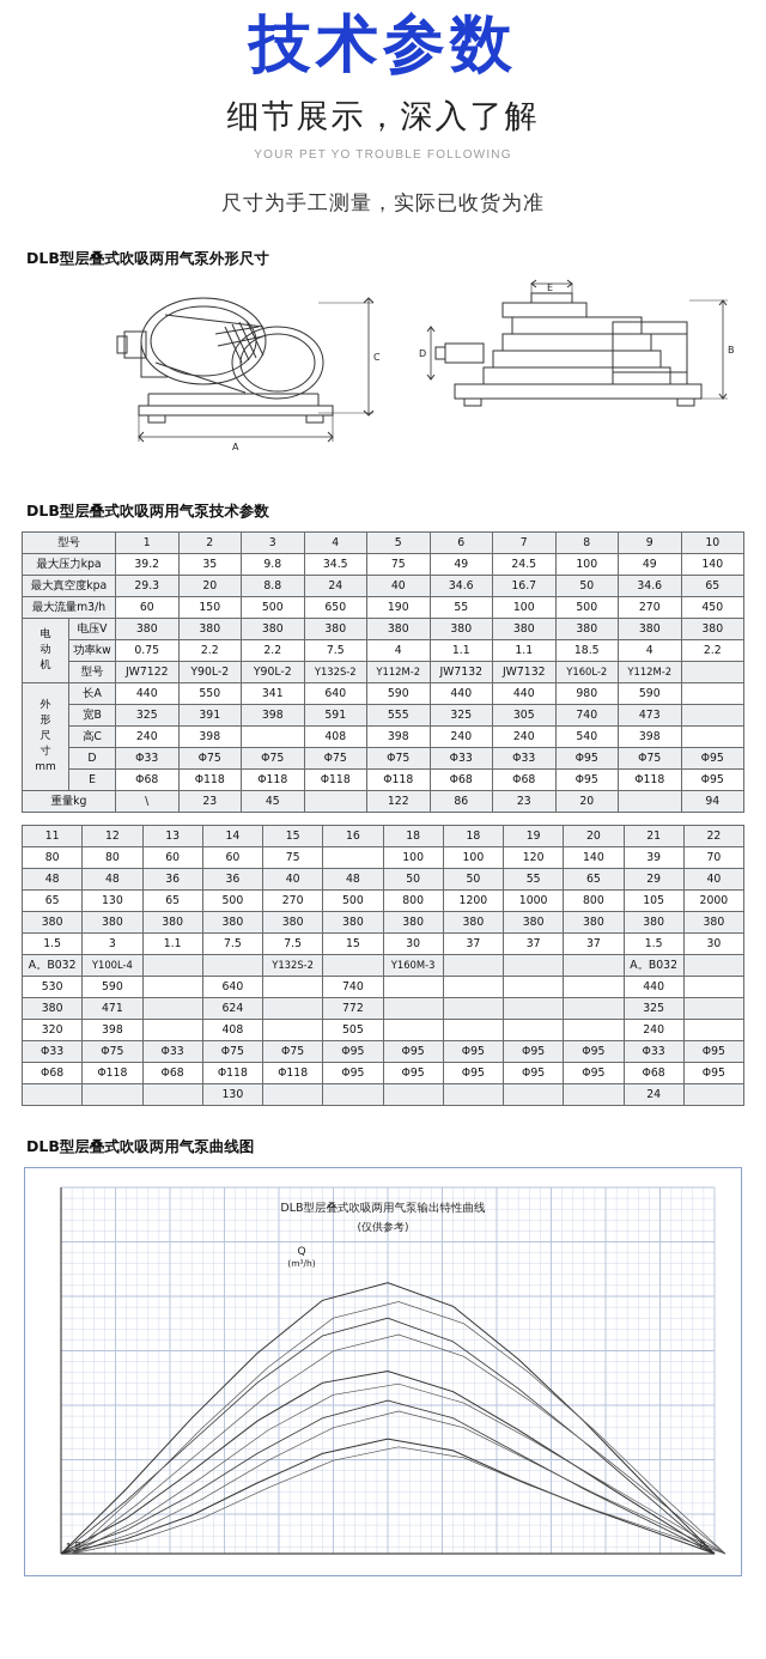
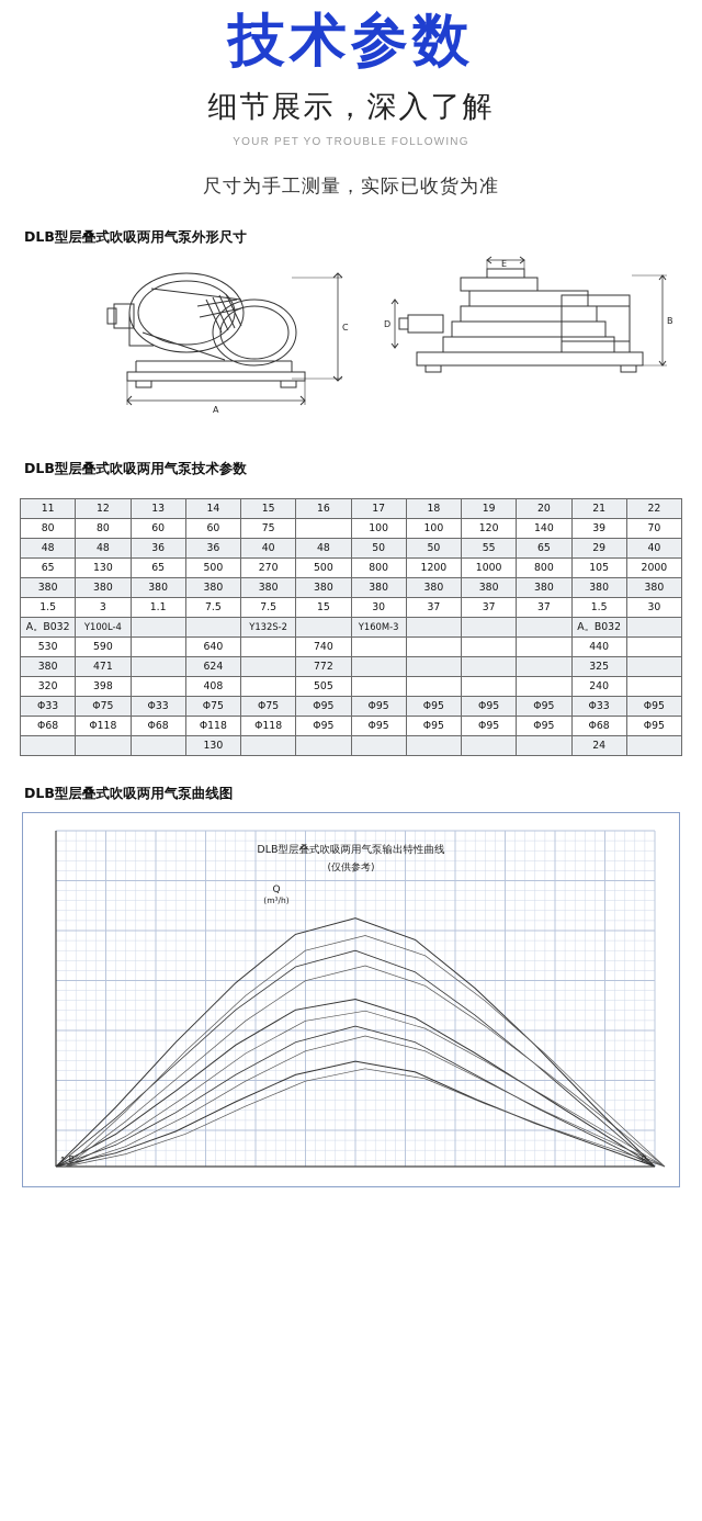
  技术参数
  细节展示，深入了解
  YOUR PET YO TROUBLE FOLLOWING
  尺寸为手工测量，实际已收货为准
  DLB型层叠式吹吸两用气泵外形尺寸
  C
  A
  E
  D
  B
  DLB型层叠式吹吸两用气泵技术参数
- 型号	1	2	3	4	5	6	7	8	9	10
- 最大压力kpa	39.2	35	9.8	34.5	75	49	24.5	100	49	140
- 最大真空度kpa	29.3	20	8.8	24	40	34.6	16.7	50	34.6	65
- 最大流量m3/h	60	150	500	650	190	55	100	500	270	450
- 电动机	电压V	380	380	380	380	380	380	380	380	380	380
- 功率kw	0.75	2.2	2.2	7.5	4	1.1	1.1	18.5	4	2.2
- 型号	JW7122	Y90L-2	Y90L-2	Y132S-2	Y112M-2	JW7132	JW7132	Y160L-2	Y112M-2
- 外形尺寸mm	长A	440	550	341	640	590	440	440	980	590
- 宽B	325	391	398	591	555	325	305	740	473
- 高C	240	398		408	398	240	240	540	398
- D	Φ33	Φ75	Φ75	Φ75	Φ75	Φ33	Φ33	Φ95	Φ75	Φ95
- E	Φ68	Φ118	Φ118	Φ118	Φ118	Φ68	Φ68	Φ95	Φ118	Φ95
- 重量kg	\	23	45		122	86	23	20		94
- 11	12	13	14	15	16	18	18	19	20	21	22
+ 11	12	13	14	15	16	17	18	19	20	21	22
  80	80	60	60	75		100	100	120	140	39	70
  48	48	36	36	40	48	50	50	55	65	29	40
  65	130	65	500	270	500	800	1200	1000	800	105	2000
  380	380	380	380	380	380	380	380	380	380	380	380
  1.5	3	1.1	7.5	7.5	15	30	37	37	37	1.5	30
  A。B032	Y100L-4			Y132S-2		Y160M-3				A。B032
  530	590		640		740					440
  380	471		624		772					325
  320	398		408		505					240
  Φ33	Φ75	Φ33	Φ75	Φ75	Φ95	Φ95	Φ95	Φ95	Φ95	Φ33	Φ95
  Φ68	Φ118	Φ68	Φ118	Φ118	Φ95	Φ95	Φ95	Φ95	Φ95	Φ68	Φ95
  			130							24
  DLB型层叠式吹吸两用气泵曲线图
  DLB型层叠式吹吸两用气泵输出特性曲线
  (仅供参考)
  Q
  (m³/h)
  P
  ↑
  P
